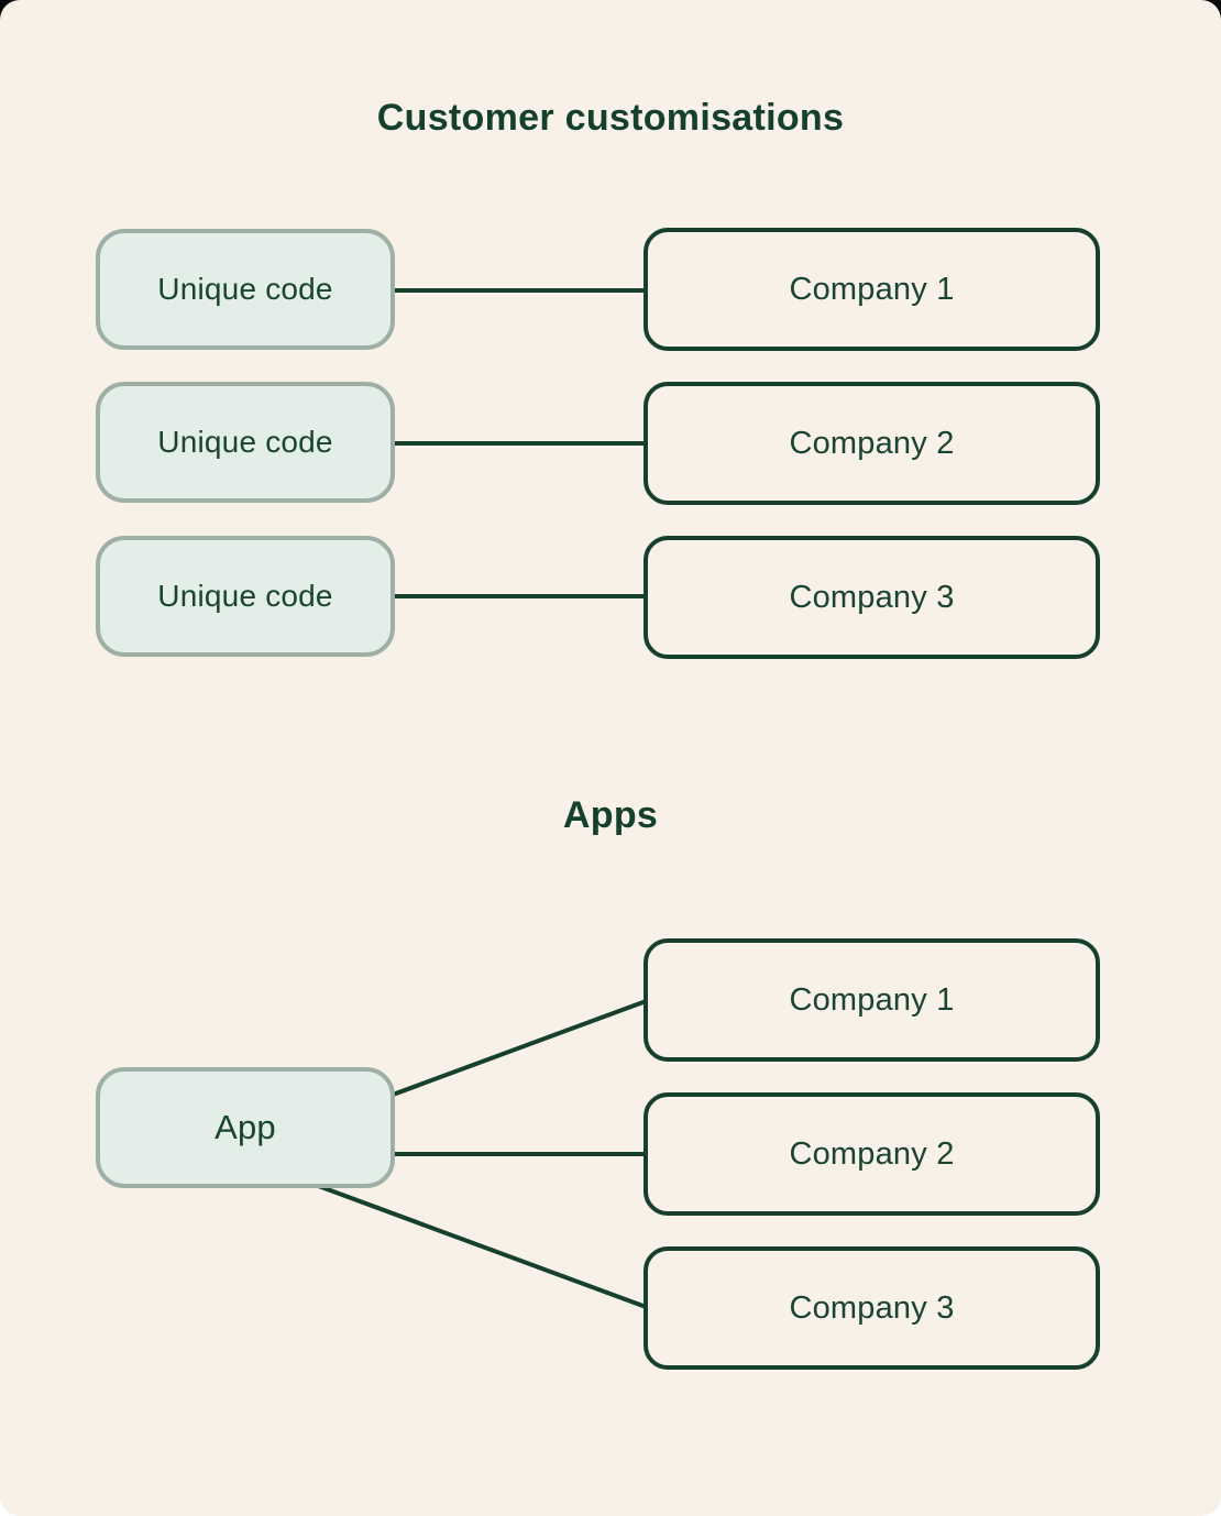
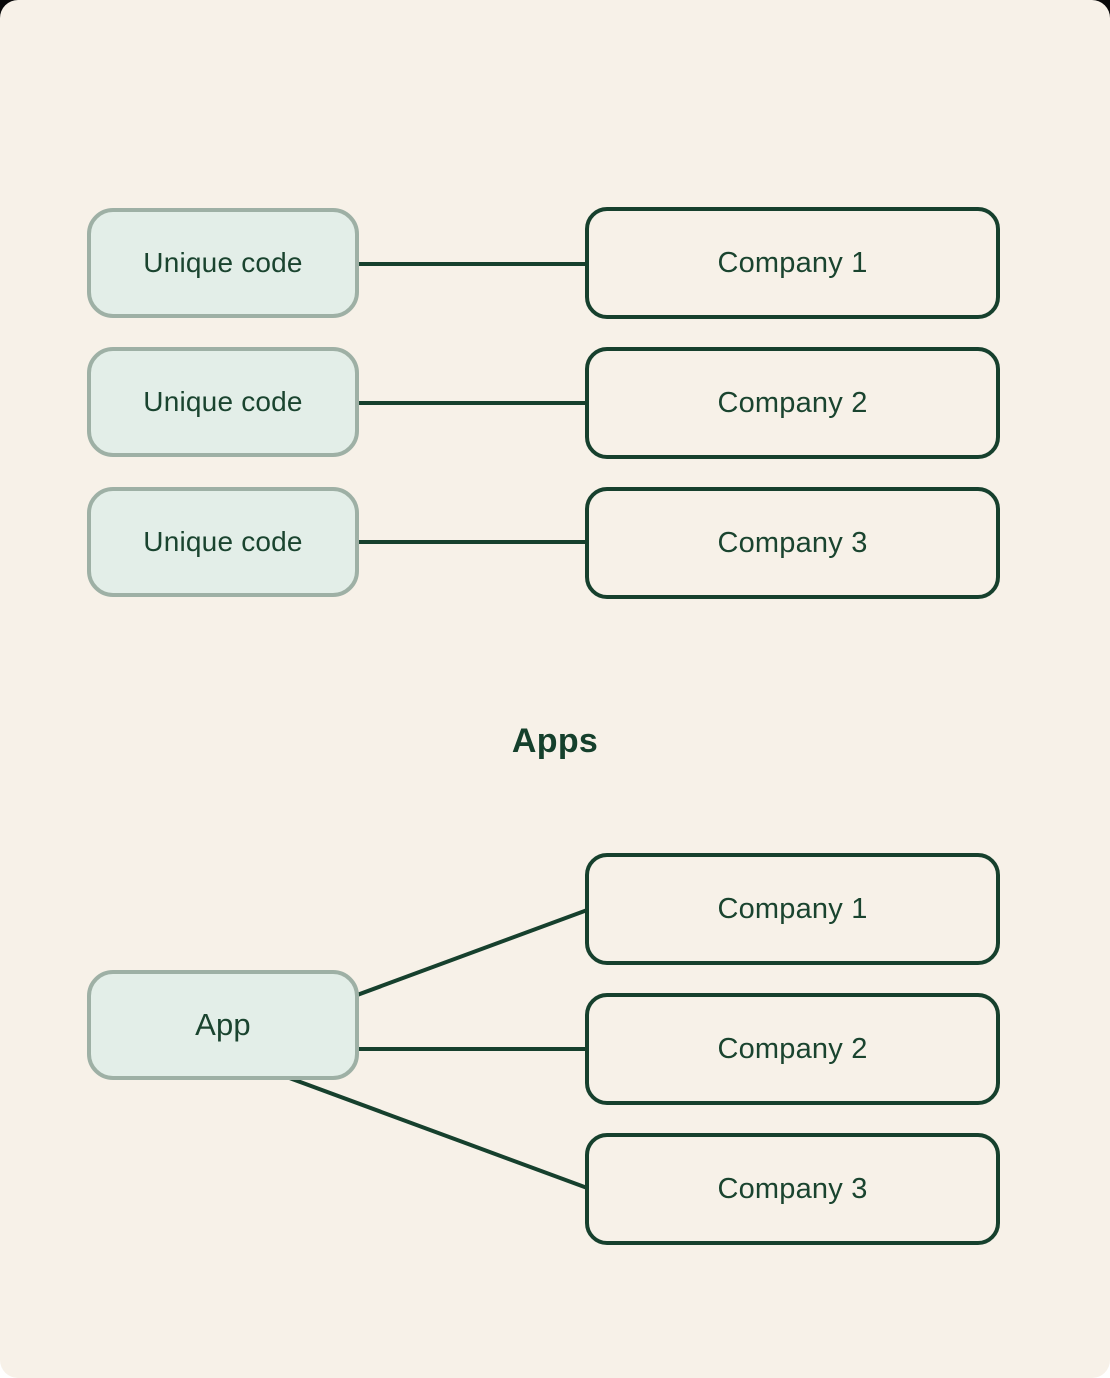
- Customer customisations
  Unique code
  Company 1
  Unique code
  Company 2
  Unique code
  Company 3
  Apps
  App
  Company 1
  Company 2
  Company 3
